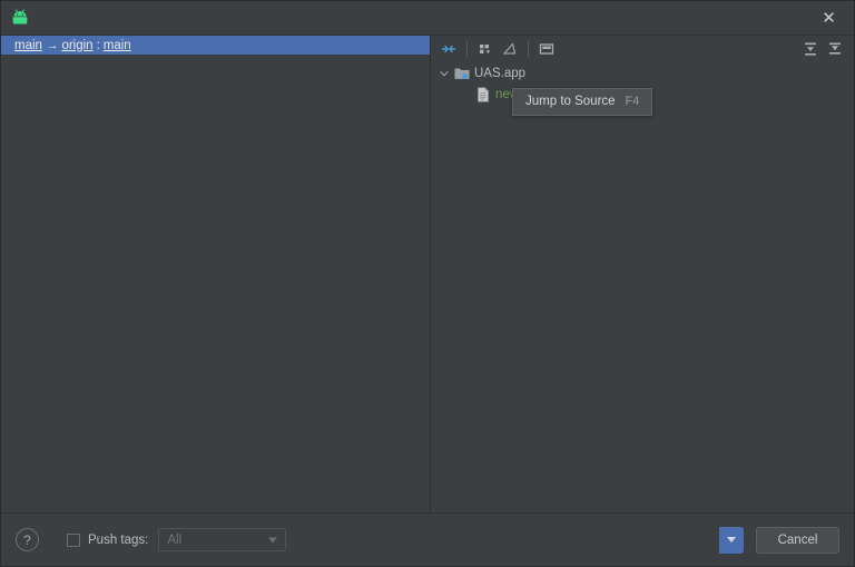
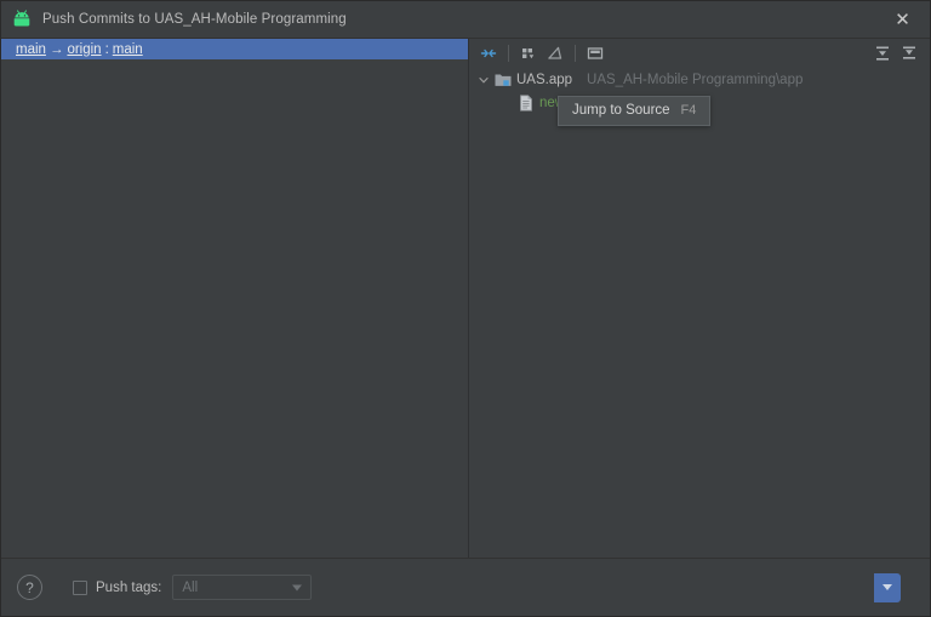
+ Push Commits to UAS_AH-Mobile Programming
  ✕
  main
  →
  origin
  :
  main
  UAS.app
+ UAS_AH-Mobile Programming\app
  Jump to Source
  F4
  ?
  Push tags:
  All
- Cancel
